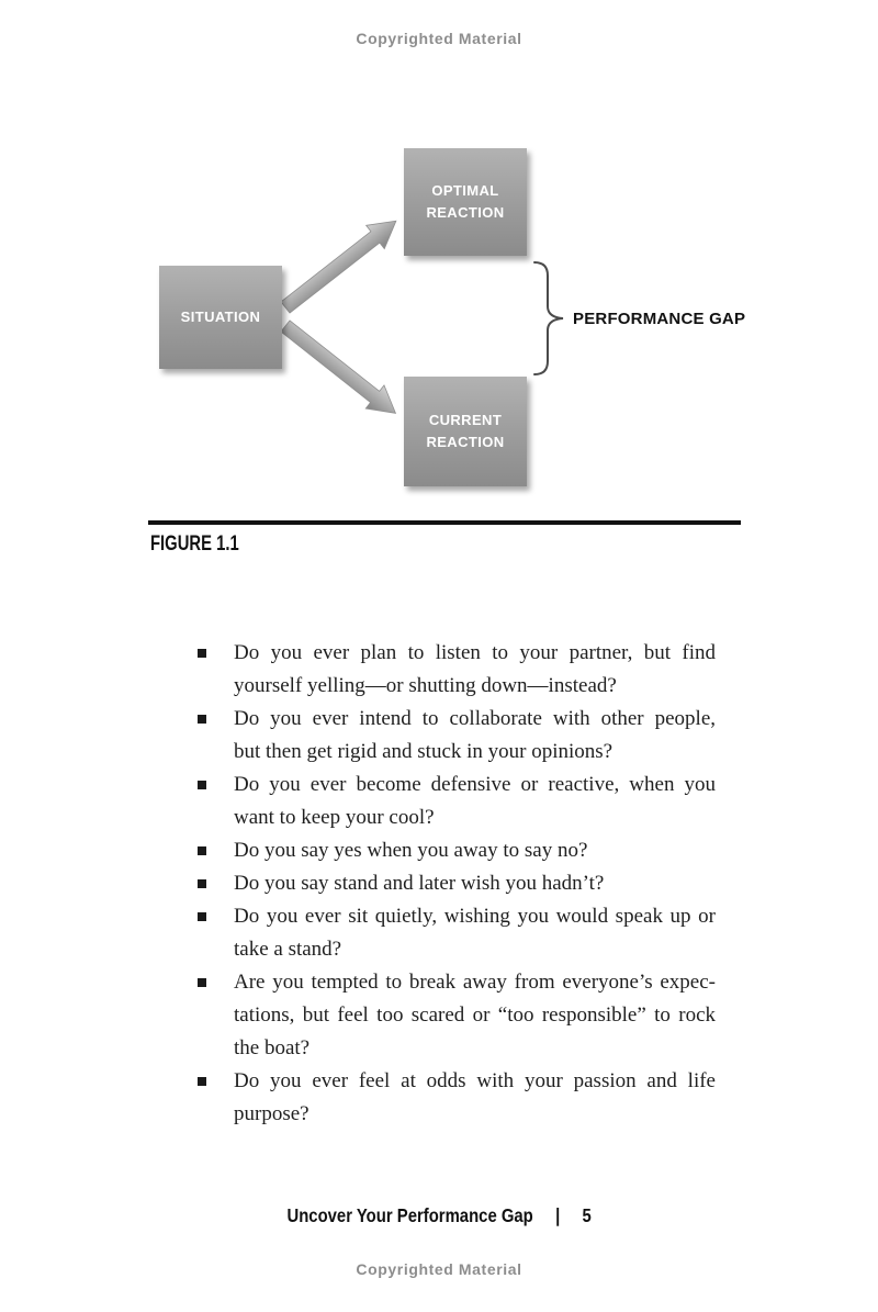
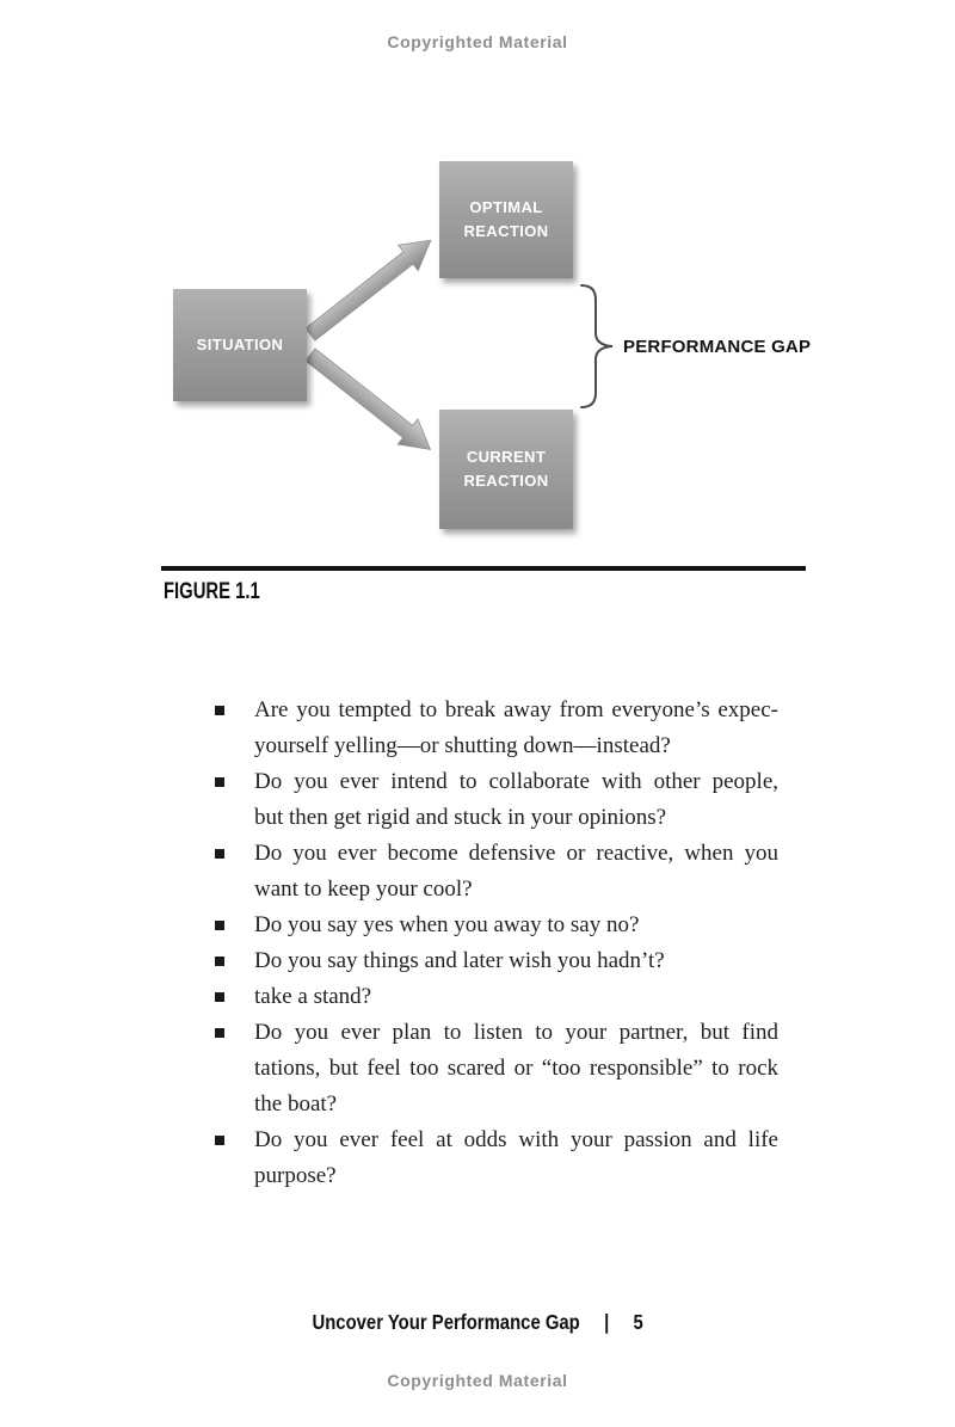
  Copyrighted Material
  SITUATION
  OPTIMAL
  REACTION
  CURRENT
  REACTION
  PERFORMANCE GAP
  FIGURE 1.1
- Do you ever plan to listen to your partner, but find
+ Are you tempted to break away from everyone’s expec-
  yourself yelling—or shutting down—instead?
  Do you ever intend to collaborate with other people,
  but then get rigid and stuck in your opinions?
  Do you ever become defensive or reactive, when you
  want to keep your cool?
  Do you say yes when you away to say no?
- Do you say stand and later wish you hadn’t?
+ Do you say things and later wish you hadn’t?
- Do you ever sit quietly, wishing you would speak up or
  take a stand?
- Are you tempted to break away from everyone’s expec-
+ Do you ever plan to listen to your partner, but find
  tations, but feel too scared or “too responsible” to rock
  the boat?
  Do you ever feel at odds with your passion and life
  purpose?
  Uncover Your Performance Gap | 5
  Copyrighted Material
